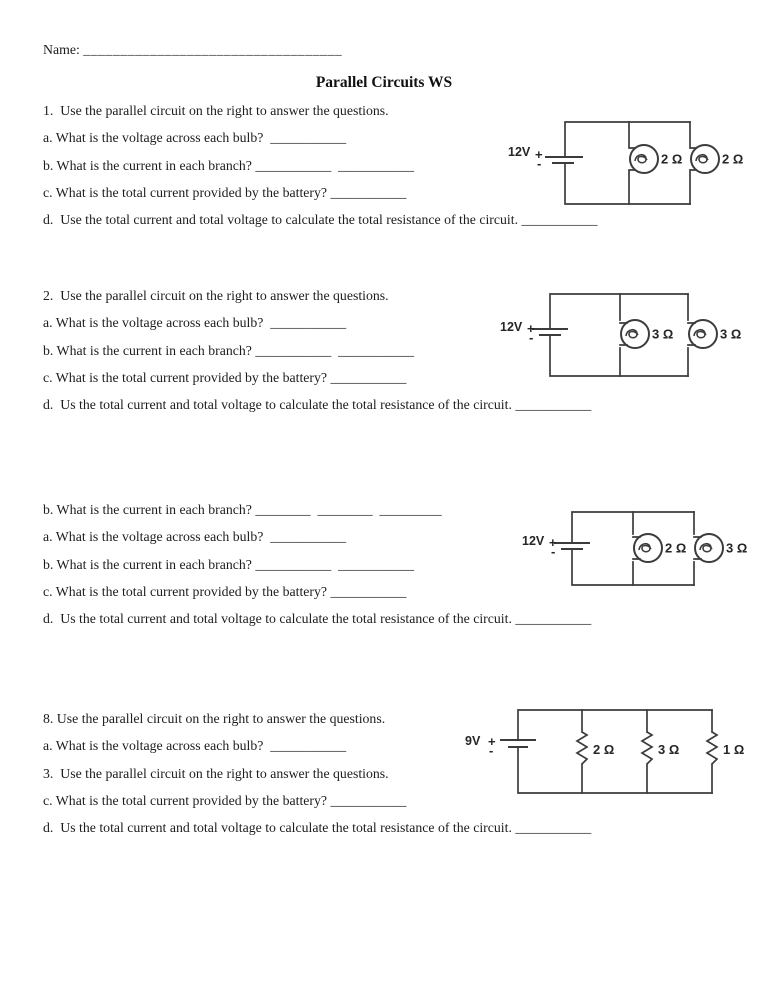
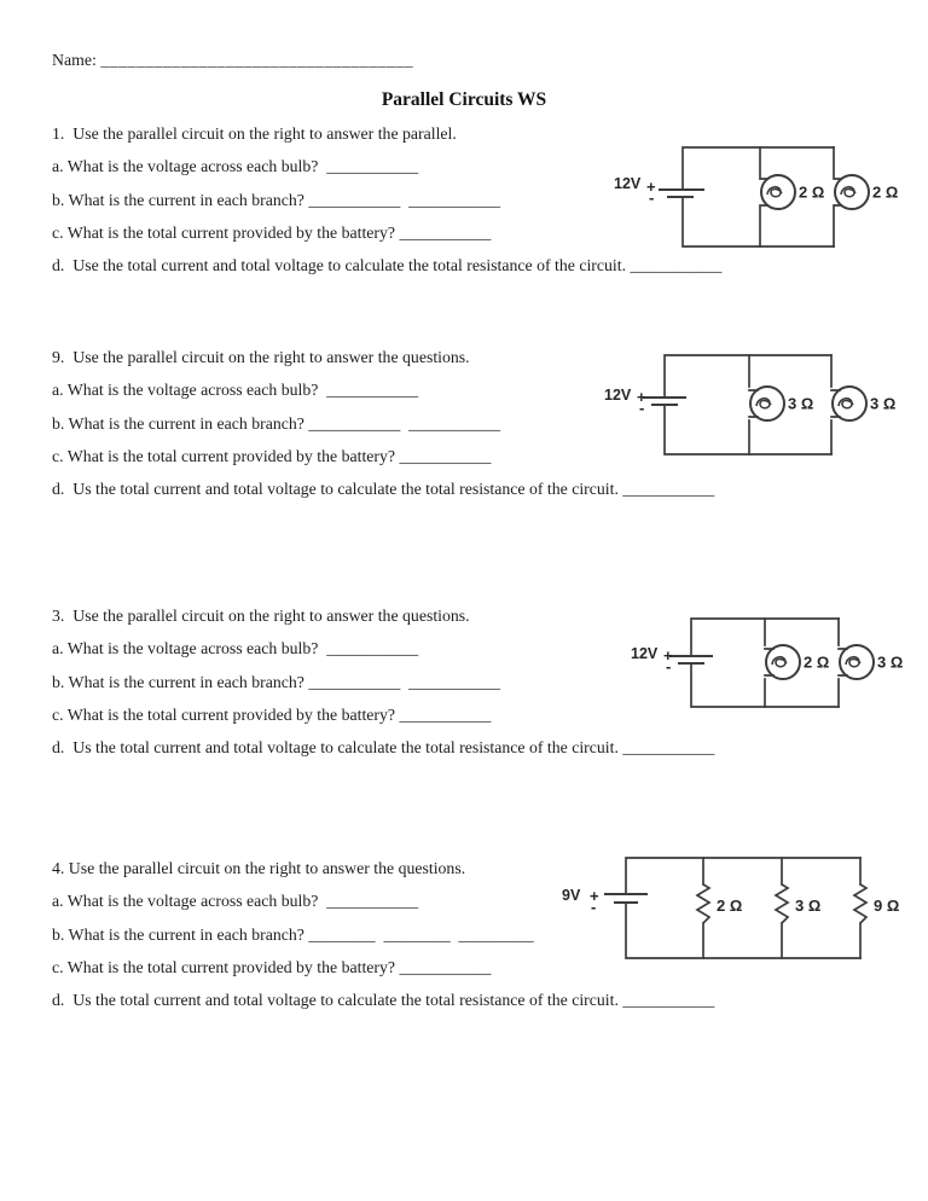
  Name: ___________________________________
  Parallel Circuits WS
- 1. Use the parallel circuit on the right to answer the questions.
+ 1. Use the parallel circuit on the right to answer the parallel.
  a. What is the voltage across each bulb? ___________
  b. What is the current in each branch? ___________ ___________
  c. What is the total current provided by the battery? ___________
  d. Use the total current and total voltage to calculate the total resistance of the circuit. ___________
- 2. Use the parallel circuit on the right to answer the questions.
+ 9. Use the parallel circuit on the right to answer the questions.
  a. What is the voltage across each bulb? ___________
  b. What is the current in each branch? ___________ ___________
  c. What is the total current provided by the battery? ___________
  d. Us the total current and total voltage to calculate the total resistance of the circuit. ___________
- b. What is the current in each branch? ________ ________ _________
+ 3. Use the parallel circuit on the right to answer the questions.
  a. What is the voltage across each bulb? ___________
  b. What is the current in each branch? ___________ ___________
  c. What is the total current provided by the battery? ___________
  d. Us the total current and total voltage to calculate the total resistance of the circuit. ___________
- 8. Use the parallel circuit on the right to answer the questions.
+ 4. Use the parallel circuit on the right to answer the questions.
  a. What is the voltage across each bulb? ___________
- 3. Use the parallel circuit on the right to answer the questions.
+ b. What is the current in each branch? ________ ________ _________
  c. What is the total current provided by the battery? ___________
  d. Us the total current and total voltage to calculate the total resistance of the circuit. ___________
  12V
  +
  -
  2 Ω
  2 Ω
  12V
  +
  -
  3 Ω
  3 Ω
  12V
  +
  -
  2 Ω
  3 Ω
  9V
  +
  -
  2 Ω
  3 Ω
- 1 Ω
+ 9 Ω
